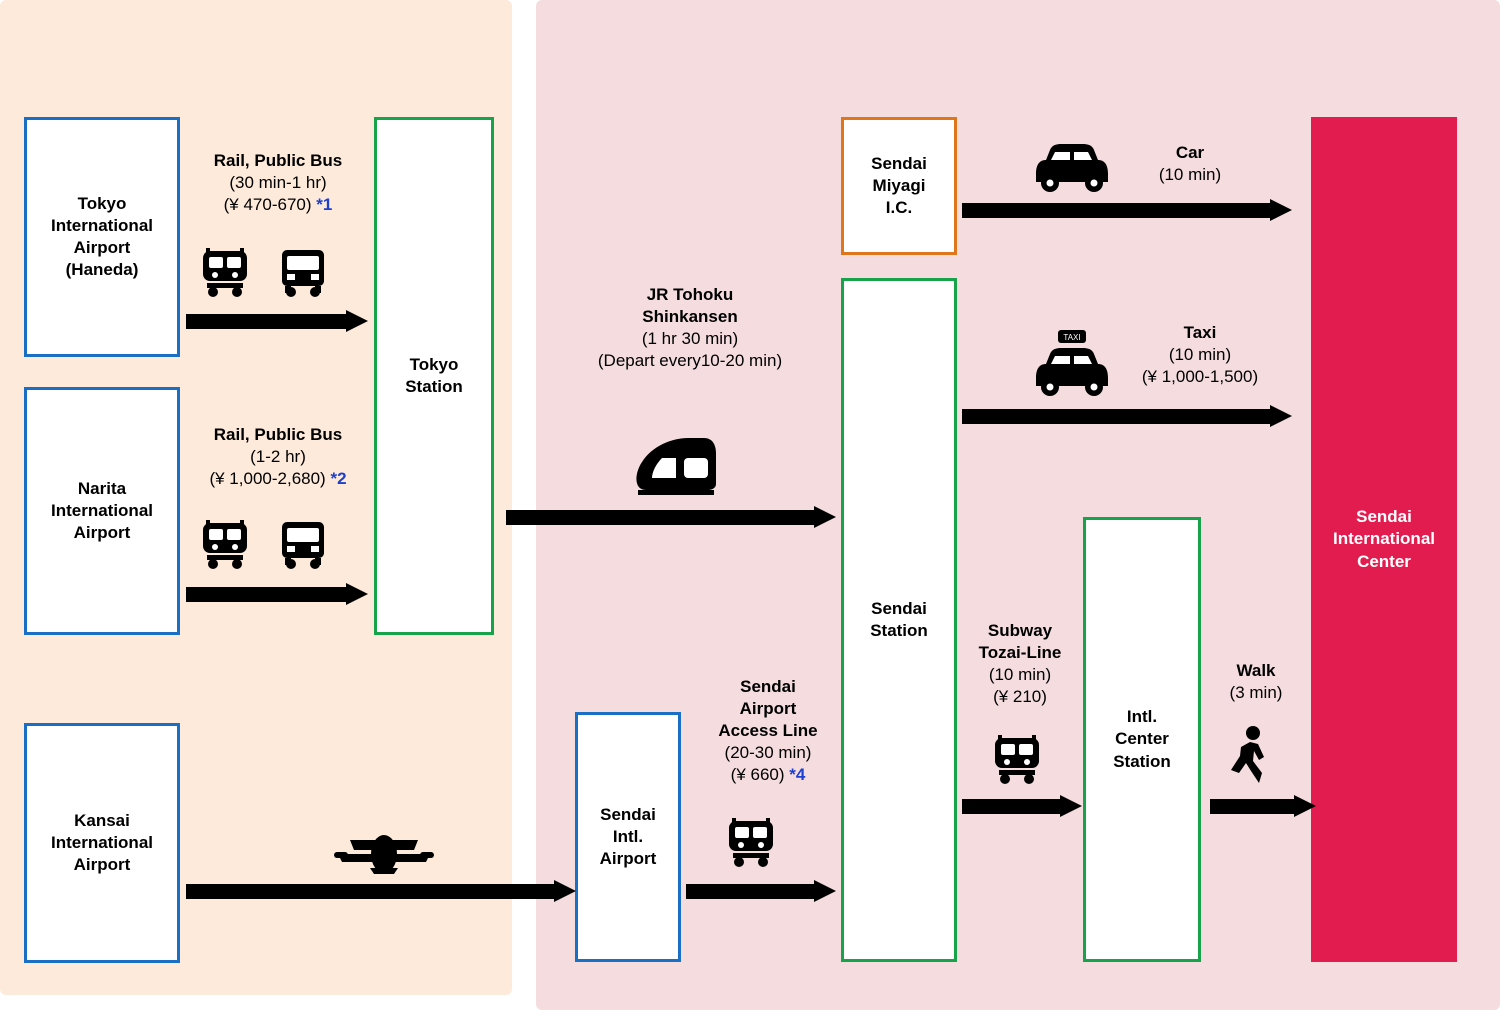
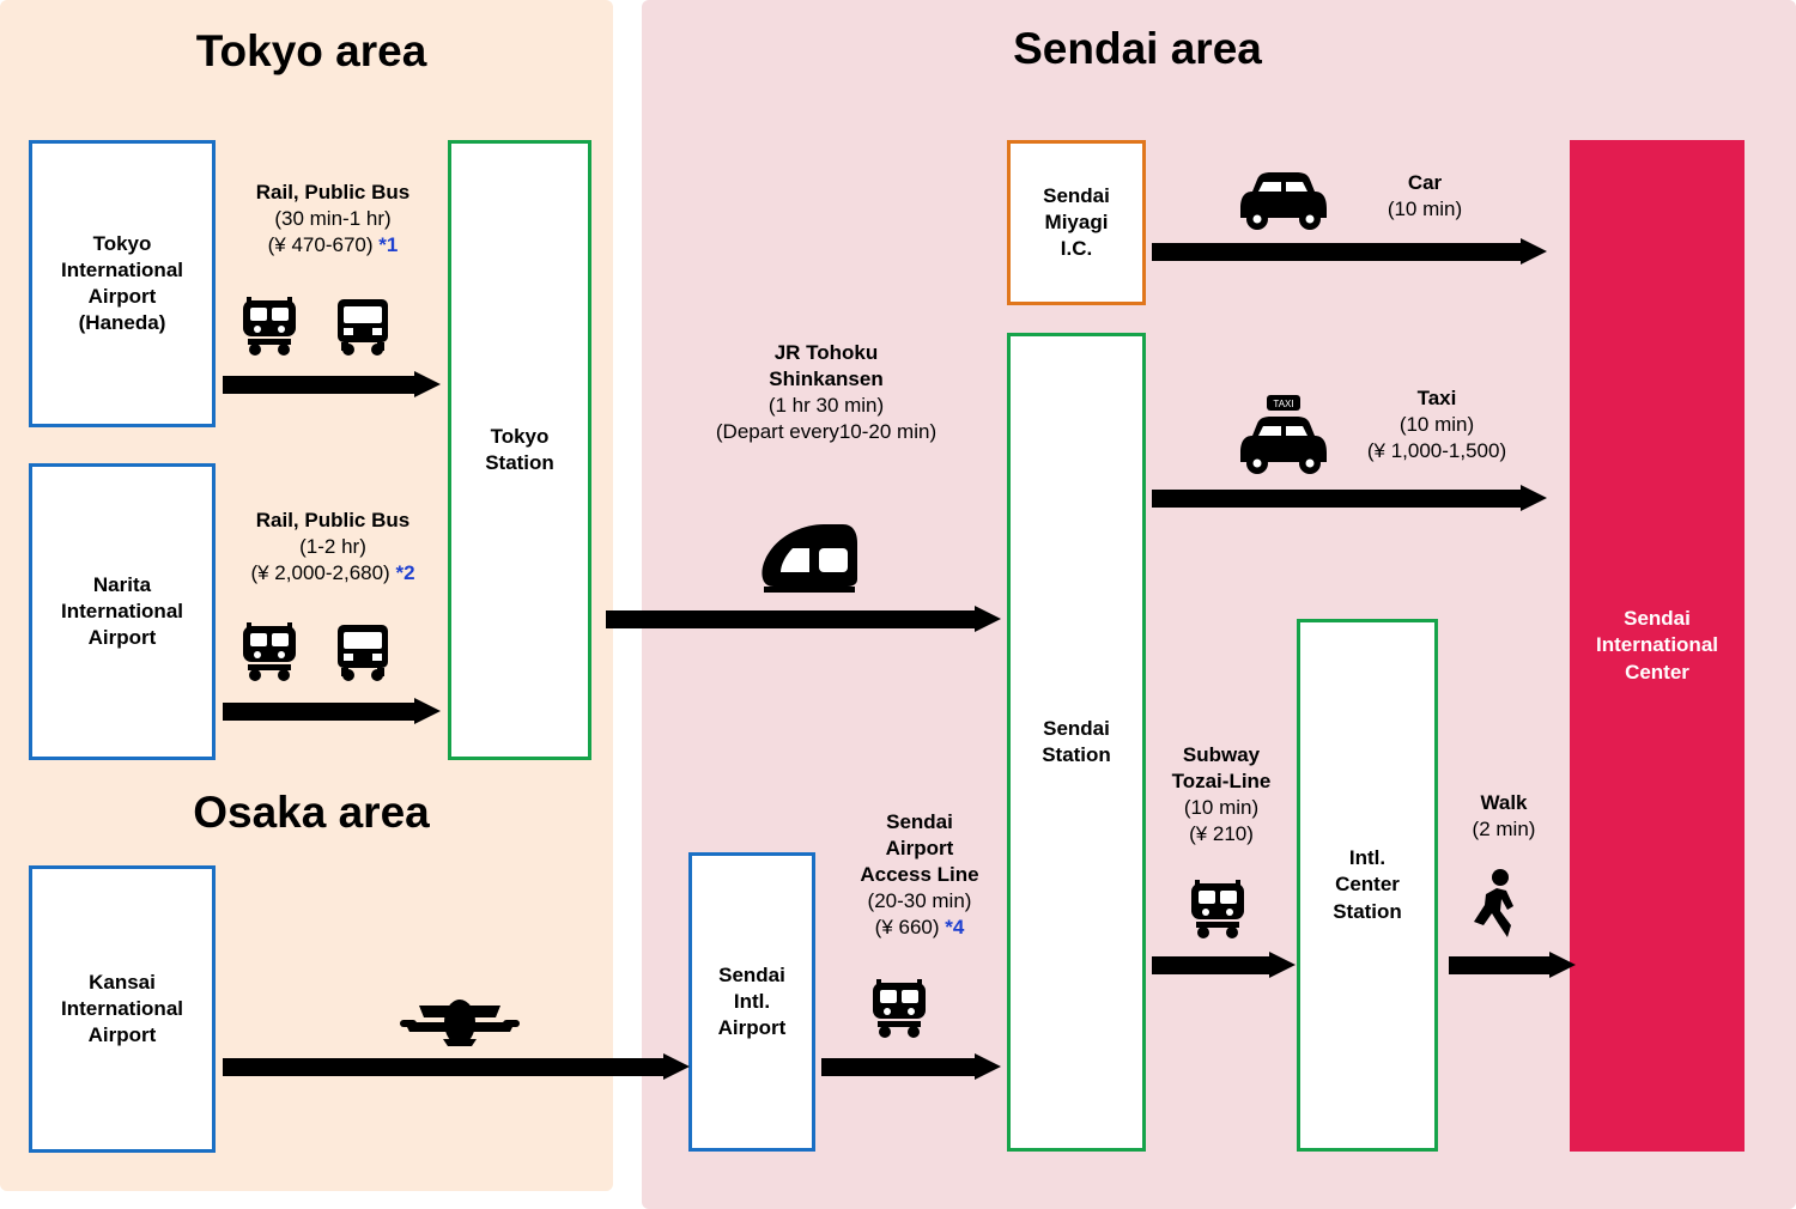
+ Tokyo area
+ Osaka area
+ Sendai area
  Tokyo
  International
  Airport
  (Haneda)
  Narita
  International
  Airport
  Kansai
  International
  Airport
  Tokyo
  Station
  Sendai
  Intl.
  Airport
  Sendai
  Miyagi
  I.C.
  Sendai
  Station
  Intl.
  Center
  Station
  Sendai
  International
  Center
  Rail, Public Bus
  (30 min-1 hr)
  (¥ 470-670) *1
  Rail, Public Bus
  (1-2 hr)
- (¥ 1,000-2,680) *2
+ (¥ 2,000-2,680) *2
  JR Tohoku
  Shinkansen
  (1 hr 30 min)
  (Depart every10-20 min)
  Sendai
  Airport
  Access Line
  (20-30 min)
  (¥ 660) *4
  Car
  (10 min)
  Taxi
  (10 min)
  (¥ 1,000-1,500)
  TAXI
  Subway
  Tozai-Line
  (10 min)
  (¥ 210)
  Walk
- (3 min)
+ (2 min)
